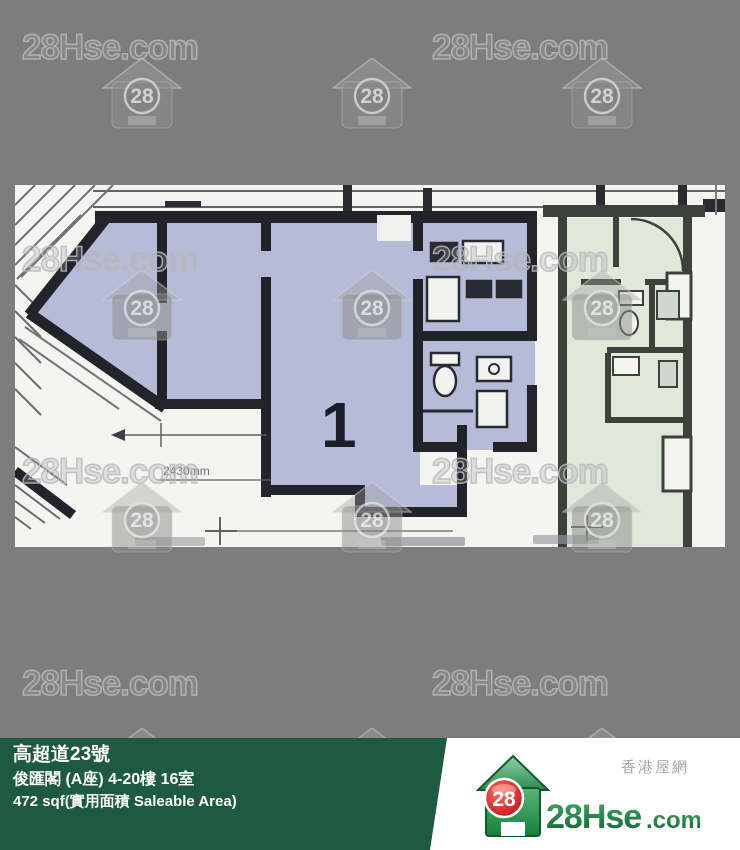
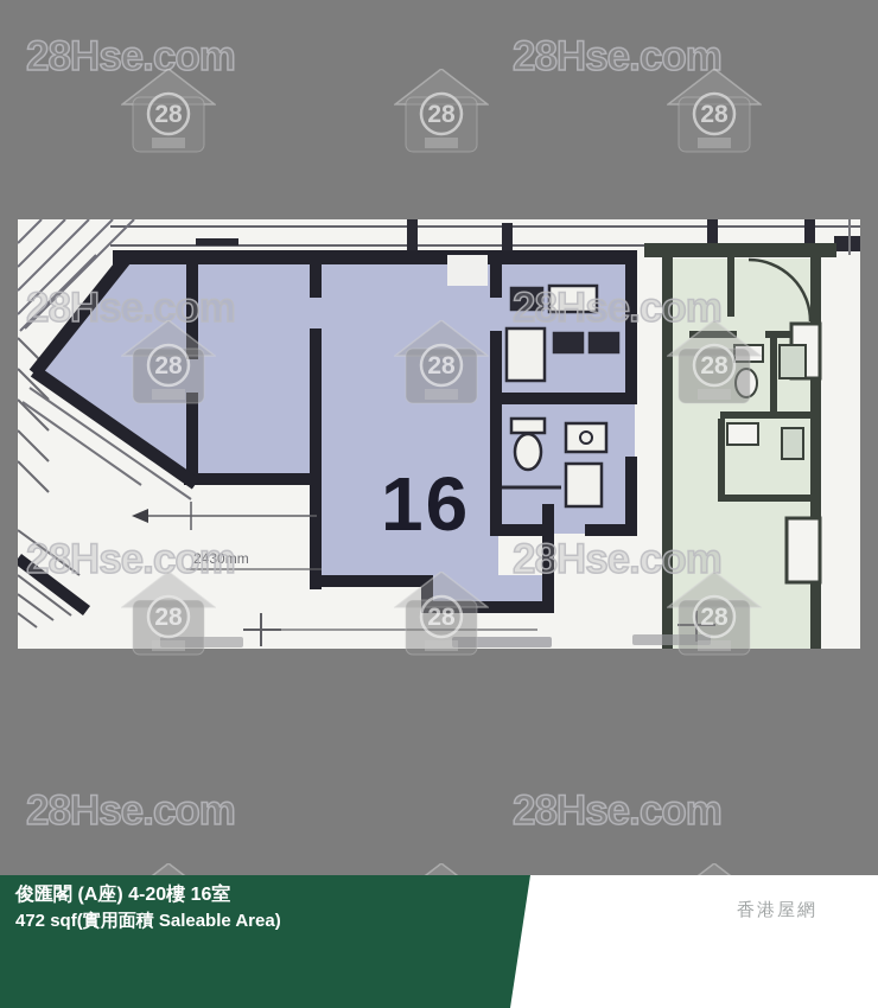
- 1
+ 16
  2430mm
  28Hse.com
  28Hse.com
  28Hse.com
  28Hse.com
  28Hse.com
  28Hse.com
  28Hse.com
  28Hse.com
- 高超道23號
  俊匯閣 (A座) 4-20樓 16室
  472 sqf(實用面積 Saleable Area)
- 28
- 28Hse
- .com
  香港屋網
